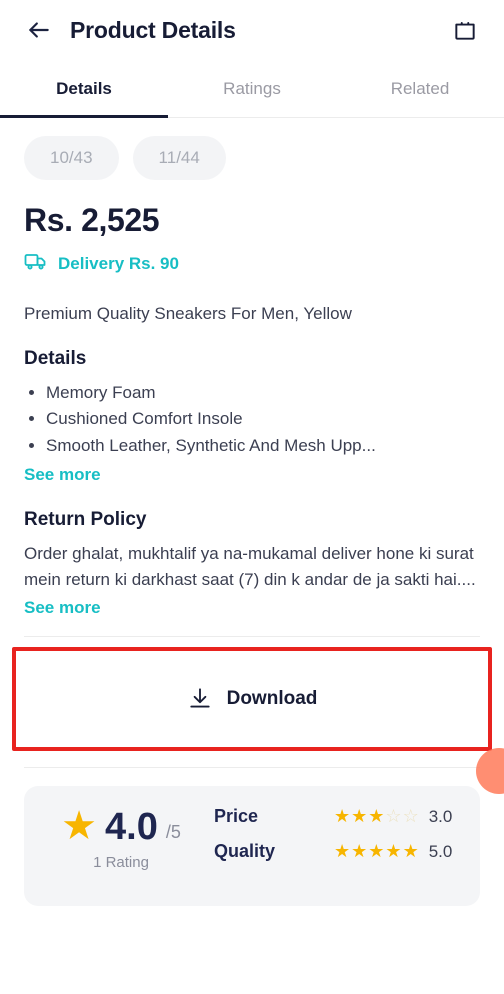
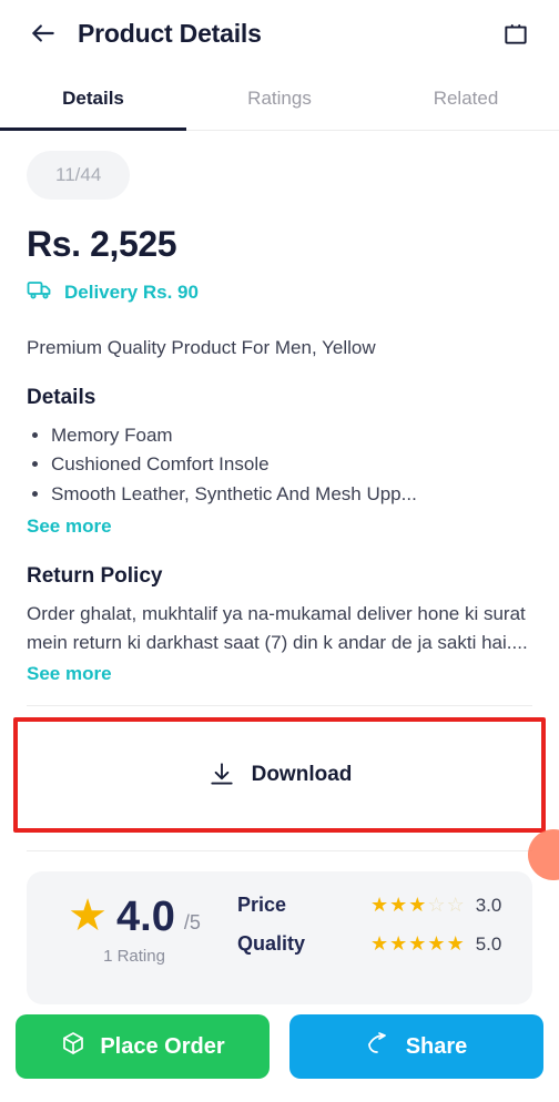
  Product Details
  Details
  Ratings
  Related
- 10/43
  11/44
  Rs. 2,525
  Delivery Rs. 90
- Premium Quality Sneakers For Men, Yellow
+ Premium Quality Product For Men, Yellow
  Details
  Memory Foam
  Cushioned Comfort Insole
  Smooth Leather, Synthetic And Mesh Upp...
  See more
  Return Policy
  Order ghalat, mukhtalif ya na-mukamal deliver hone ki surat mein return ki darkhast saat (7) din k andar de ja sakti hai....
  See more
  Download
  ★
  4.0
  /5
  1 Rating
  Price
  ★
  ★
  ★
  ☆
  ☆
  3.0
  Quality
  ★
  ★
  ★
  ★
  ★
  5.0
+ Place Order
+ Share
